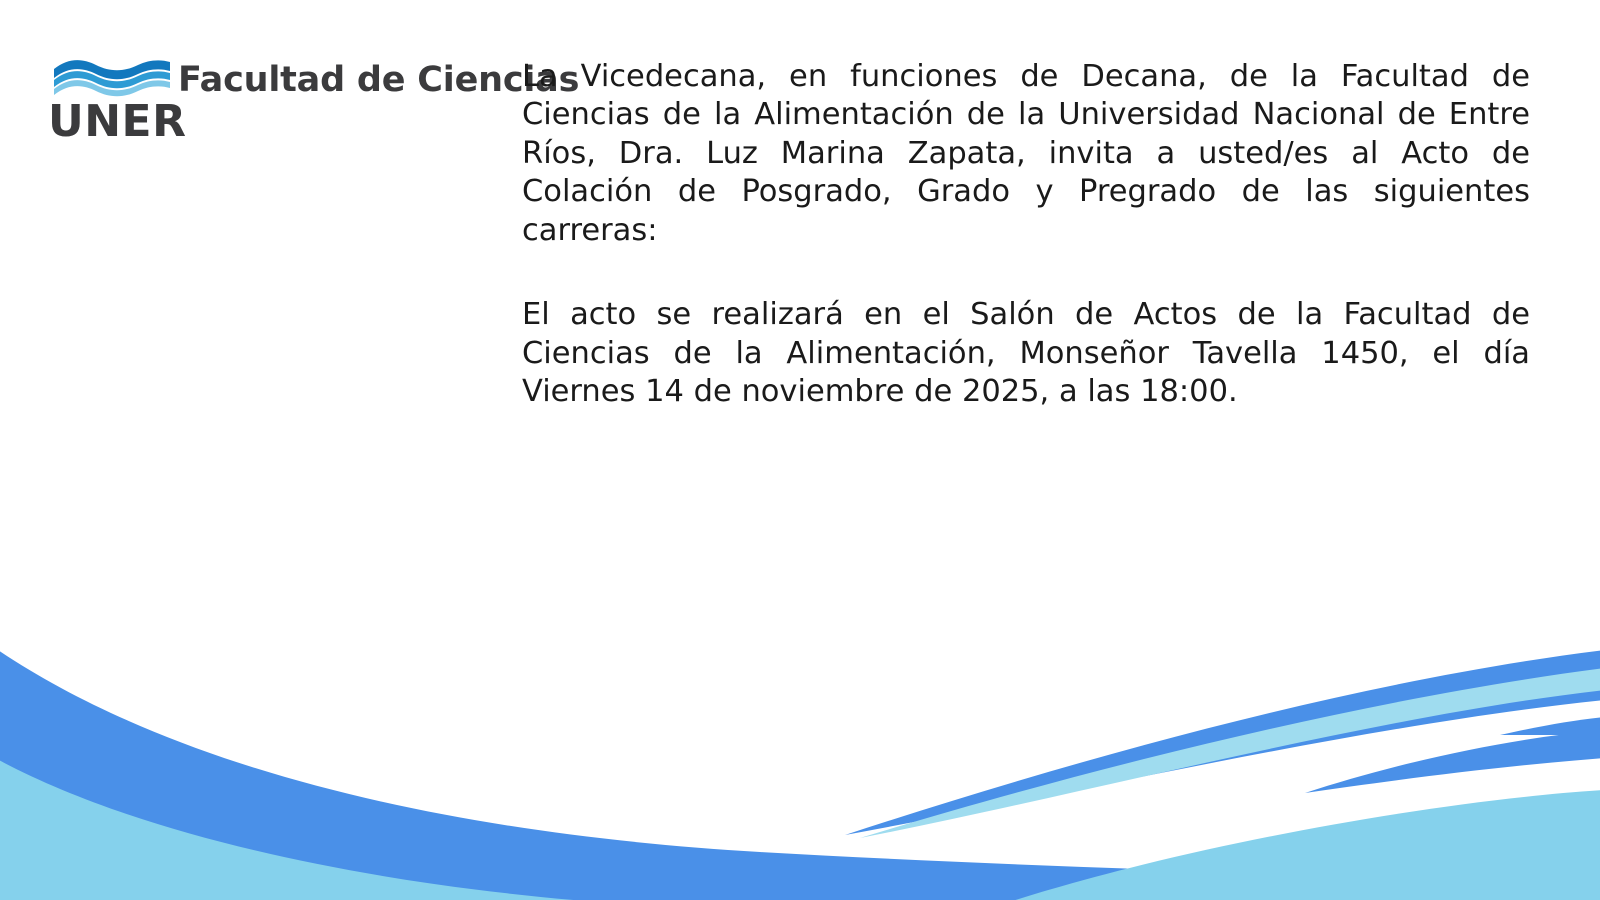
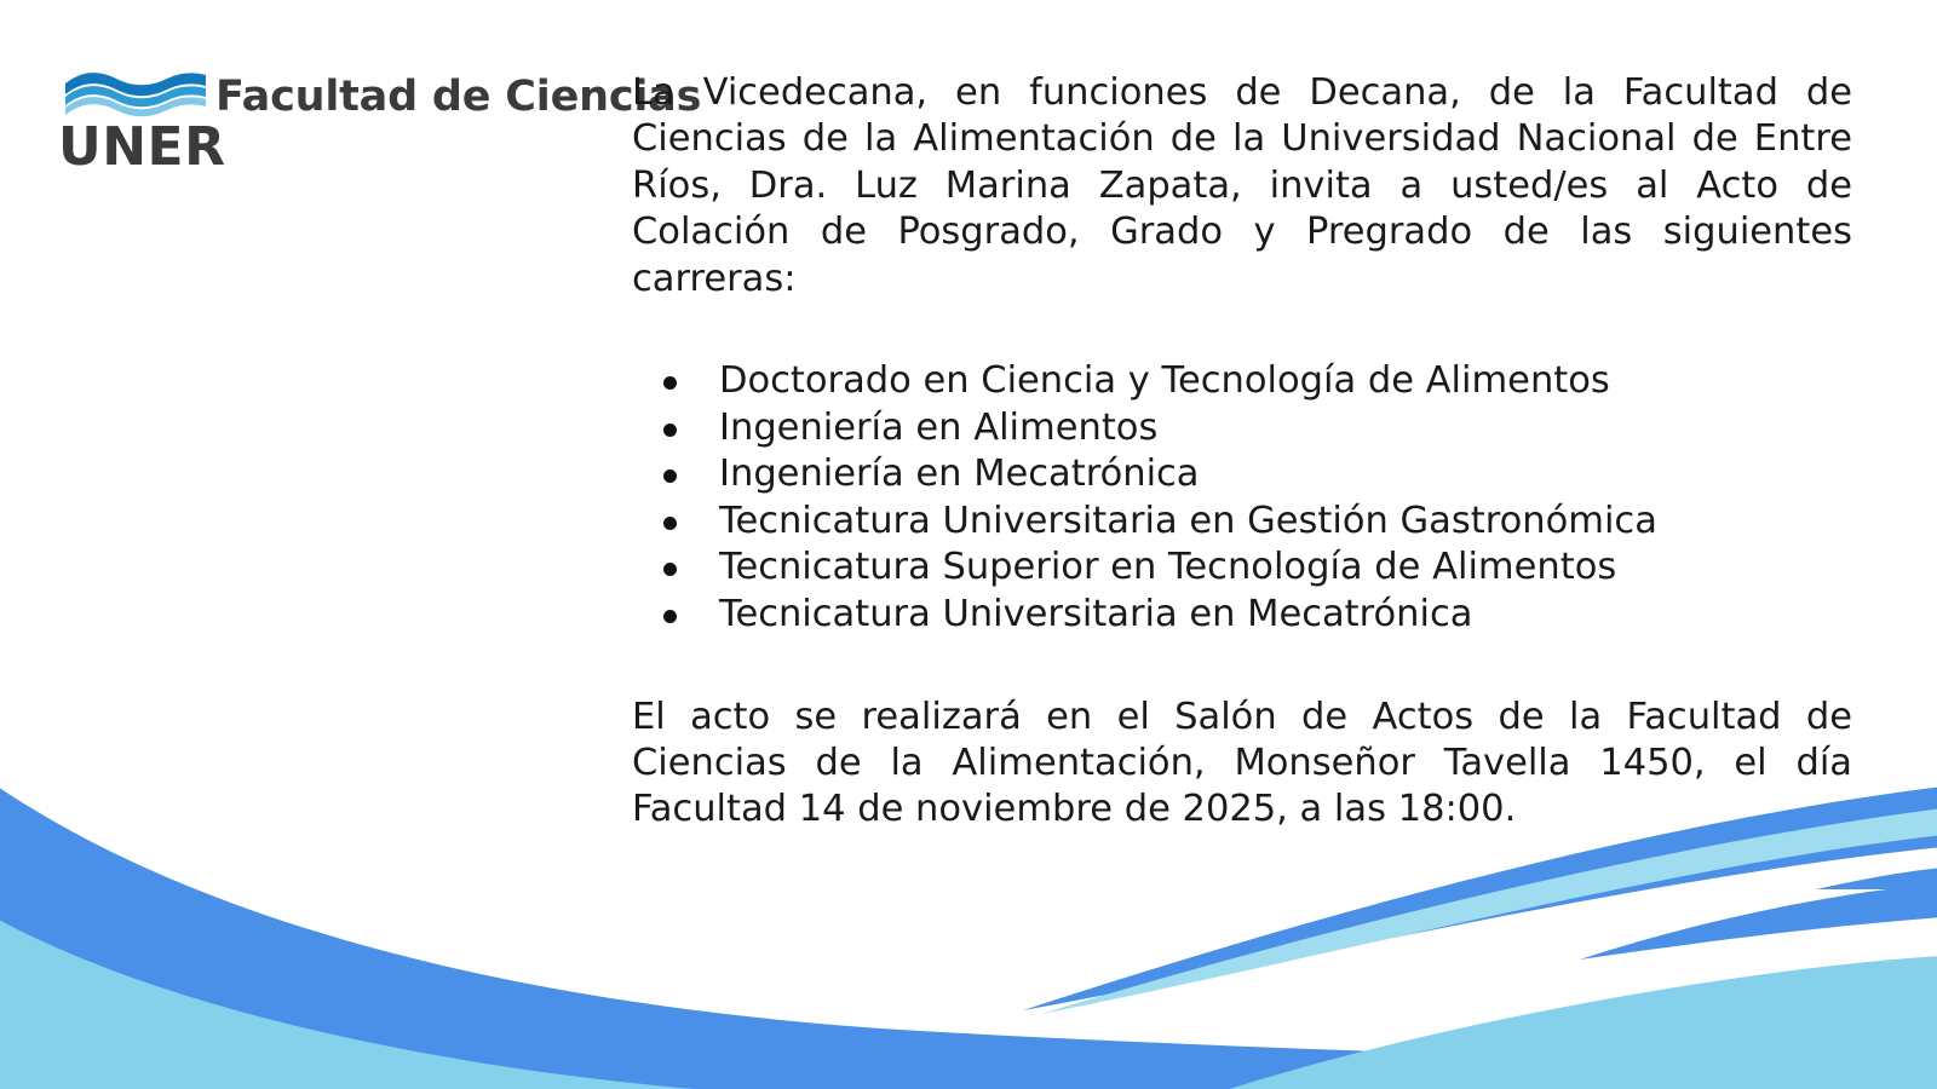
  UNER
  Facultad de Ciencias
  La Vicedecana, en funciones de Decana, de la Facultad de Ciencias de la Alimentación de la Universidad Nacional de Entre Ríos, Dra. Luz Marina Zapata, invita a usted/es al Acto de Colación de Posgrado, Grado y Pregrado de las siguientes carreras:
+ Doctorado en Ciencia y Tecnología de Alimentos
+ Ingeniería en Alimentos
+ Ingeniería en Mecatrónica
+ Tecnicatura Universitaria en Gestión Gastronómica
+ Tecnicatura Superior en Tecnología de Alimentos
+ Tecnicatura Universitaria en Mecatrónica
- El acto se realizará en el Salón de Actos de la Facultad de Ciencias de la Alimentación, Monseñor Tavella 1450, el día Viernes 14 de noviembre de 2025, a las 18:00.
+ El acto se realizará en el Salón de Actos de la Facultad de Ciencias de la Alimentación, Monseñor Tavella 1450, el día Facultad 14 de noviembre de 2025, a las 18:00.
